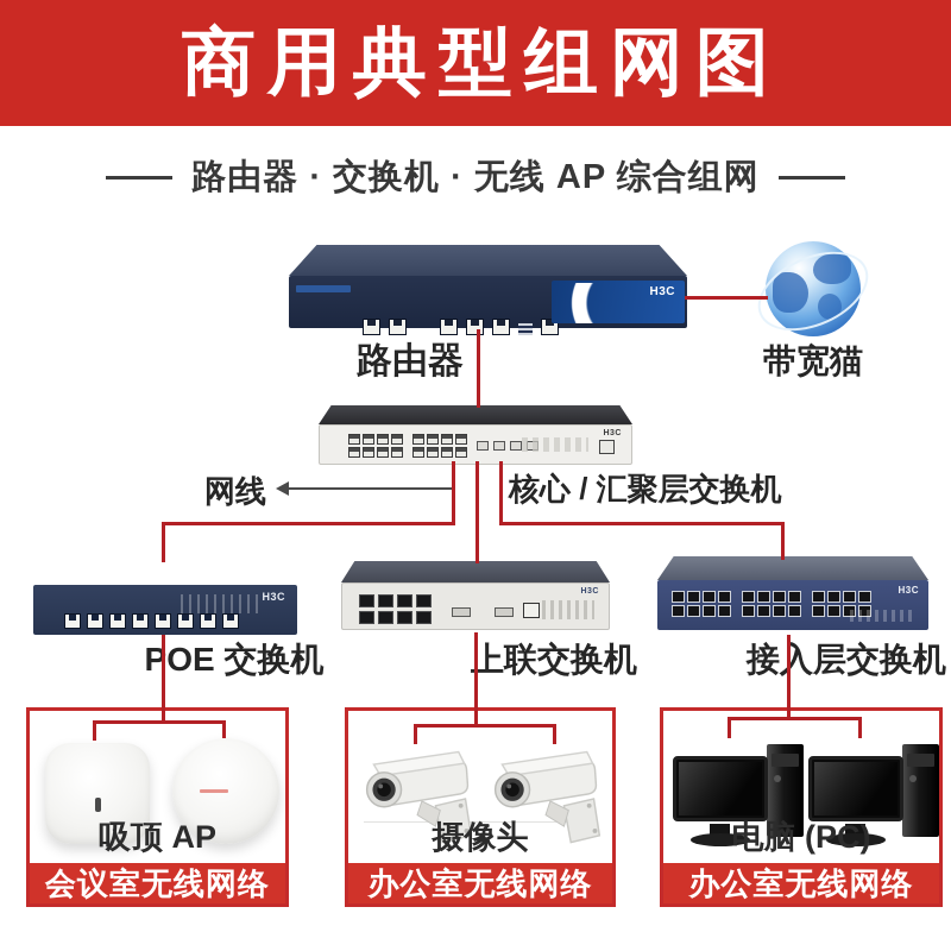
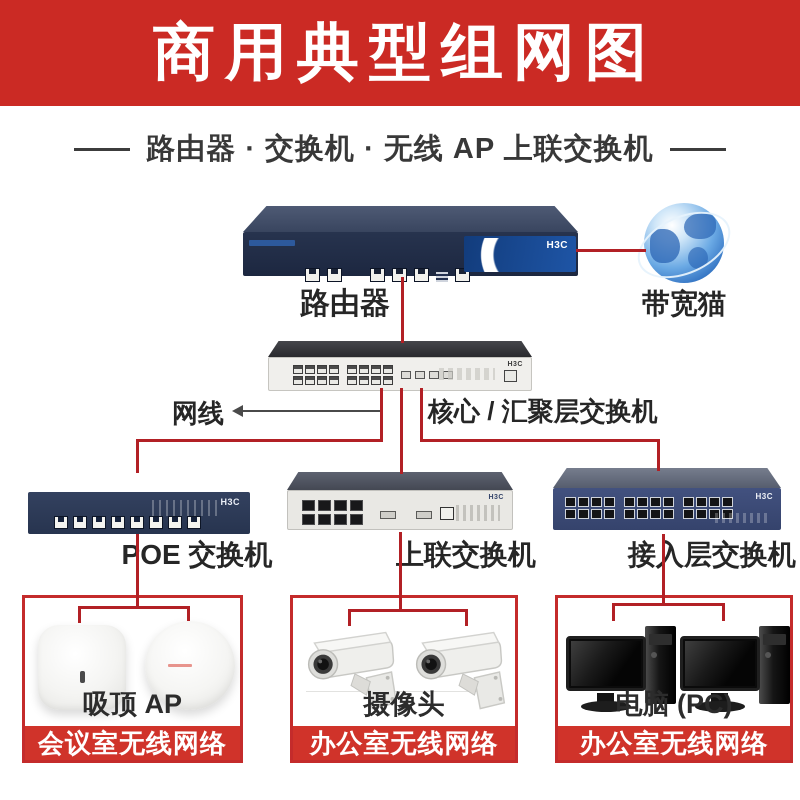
  商用典型组网图
- 路由器 · 交换机 · 无线 AP 综合组网
+ 路由器 · 交换机 · 无线 AP 上联交换机
  H3C
  路由器
  带宽猫
  核心 / 汇聚层交换机
  网线
  H3C
  POE 交换机
  上联交换机
  H3C
  接入层交换机
  吸顶 AP
  会议室无线网络
  摄像头
  办公室无线网络
  电脑 (PC)
  办公室无线网络
